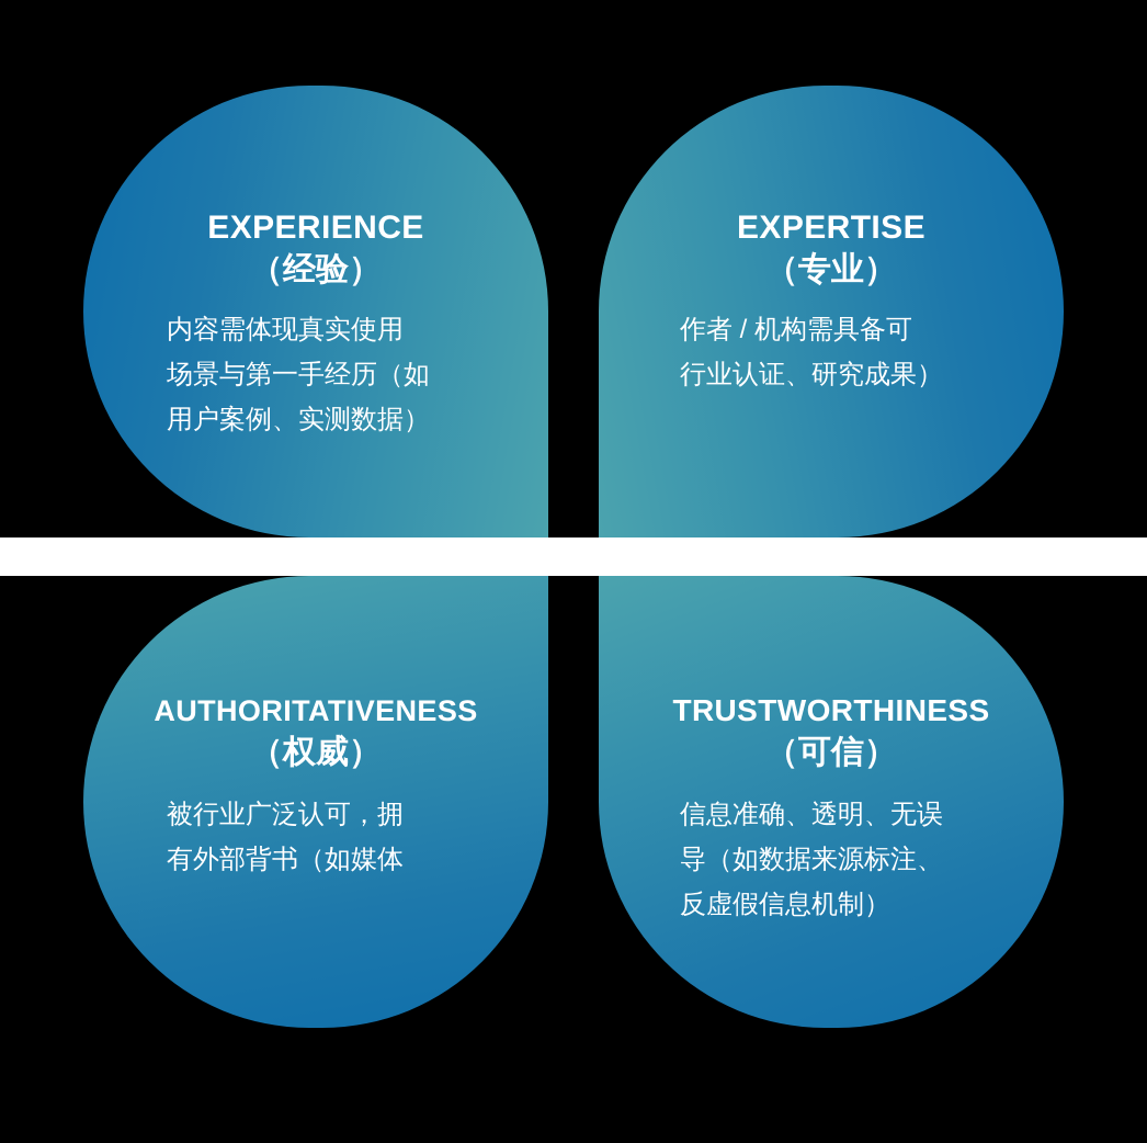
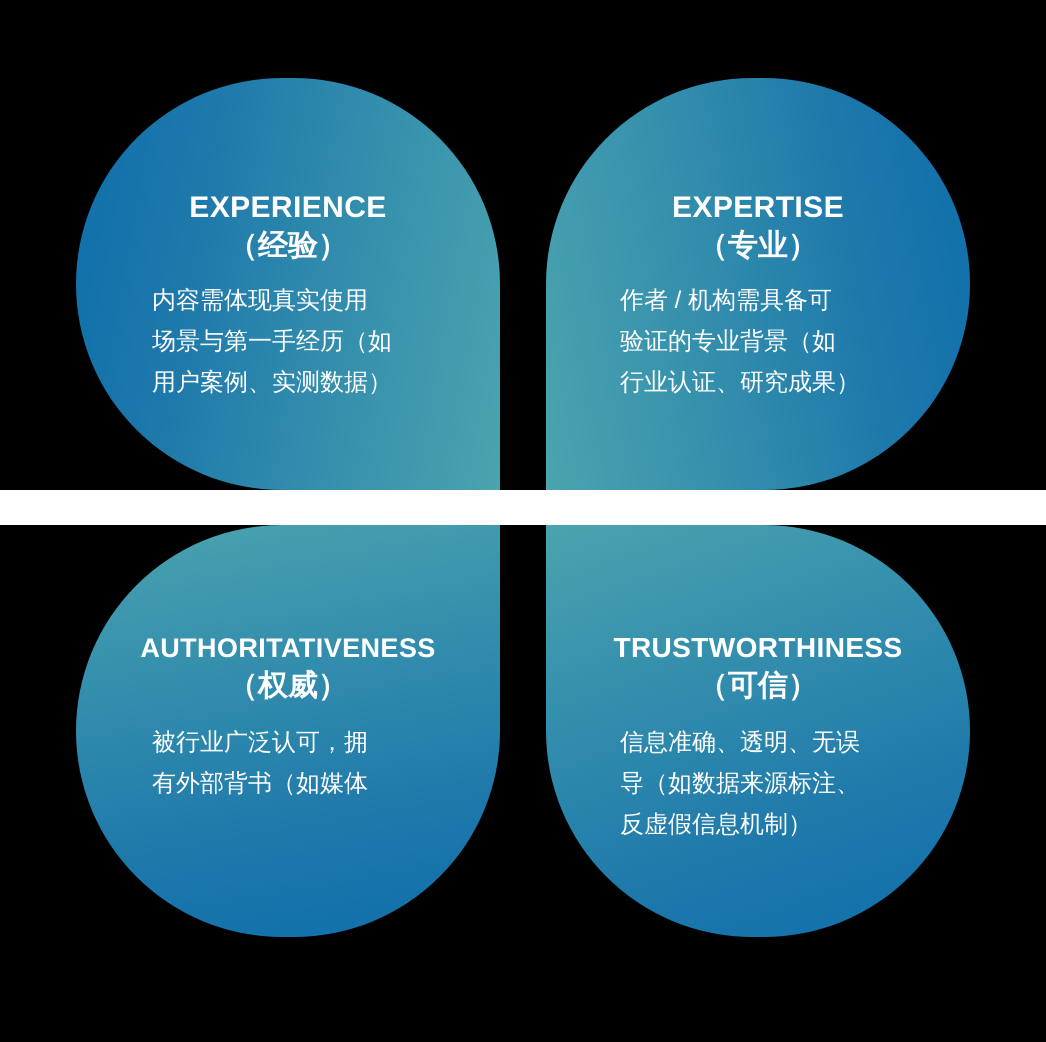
  EXPERIENCE
  （经验）
  内容需体现真实使用
  场景与第一手经历（如
  用户案例、实测数据）
  EXPERTISE
  （专业）
  作者 / 机构需具备可
+ 验证的专业背景（如
  行业认证、研究成果）
  AUTHORITATIVENESS
  （权威）
  被行业广泛认可，拥
  有外部背书（如媒体
  TRUSTWORTHINESS
  （可信）
  信息准确、透明、无误
  导（如数据来源标注、
  反虚假信息机制）
